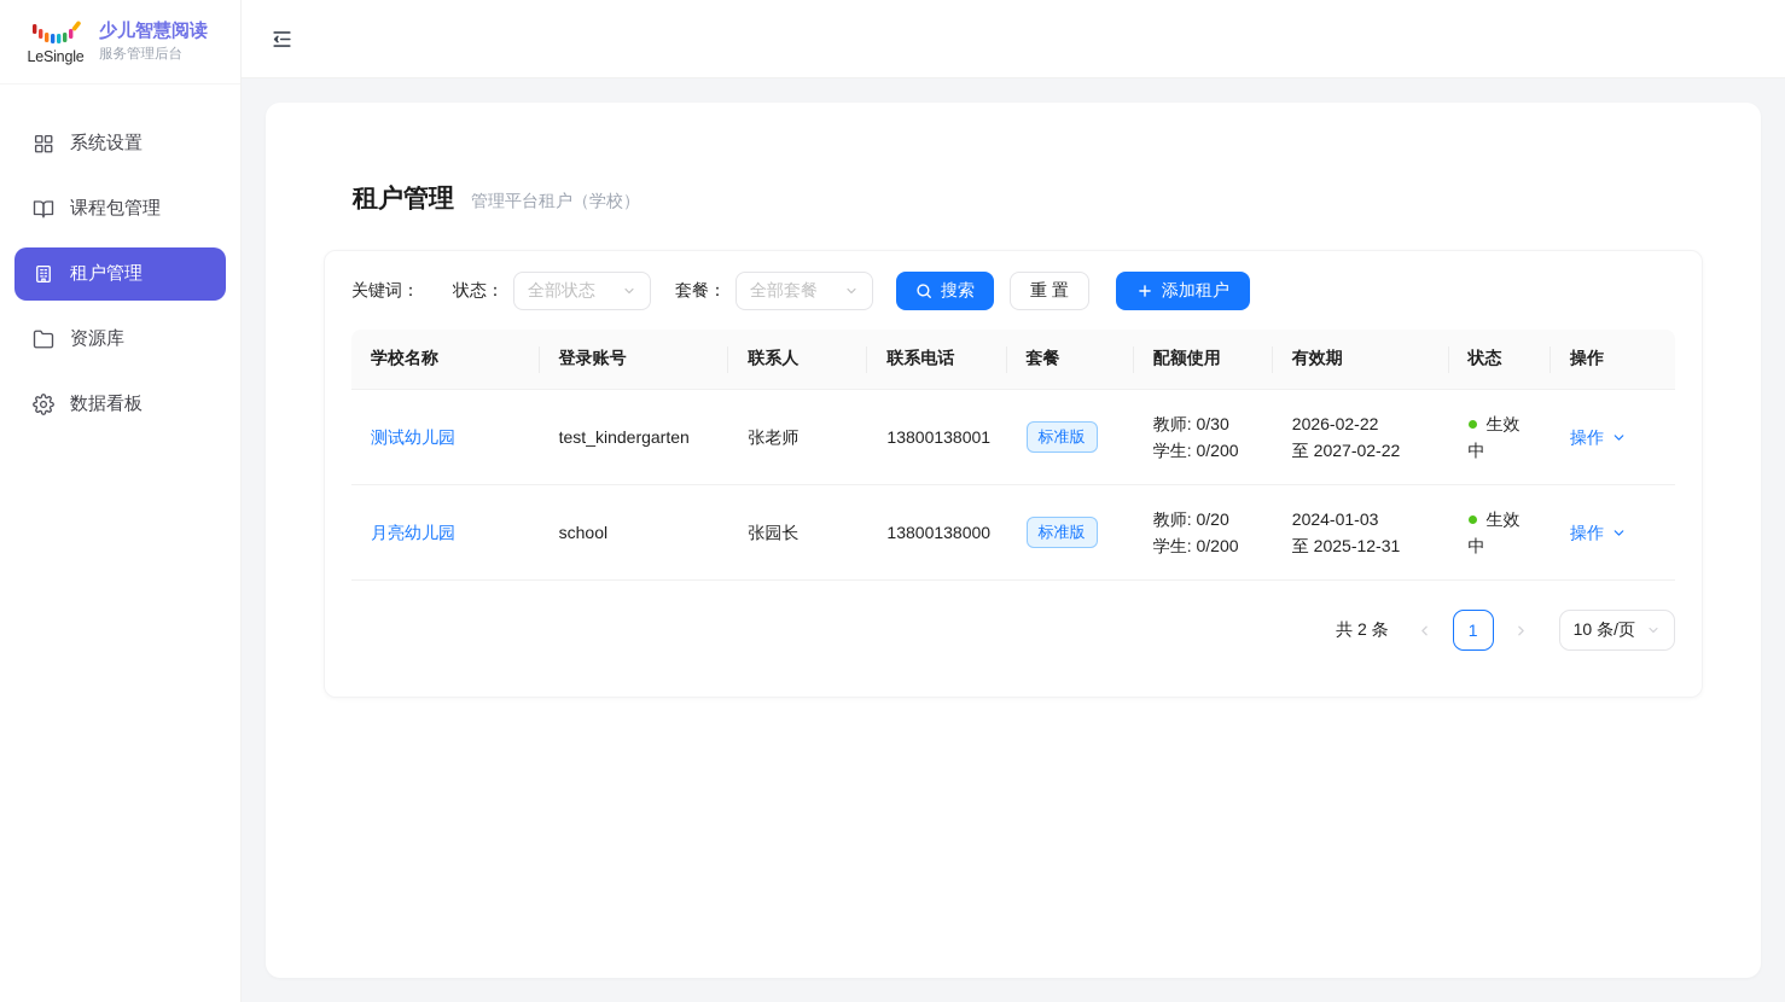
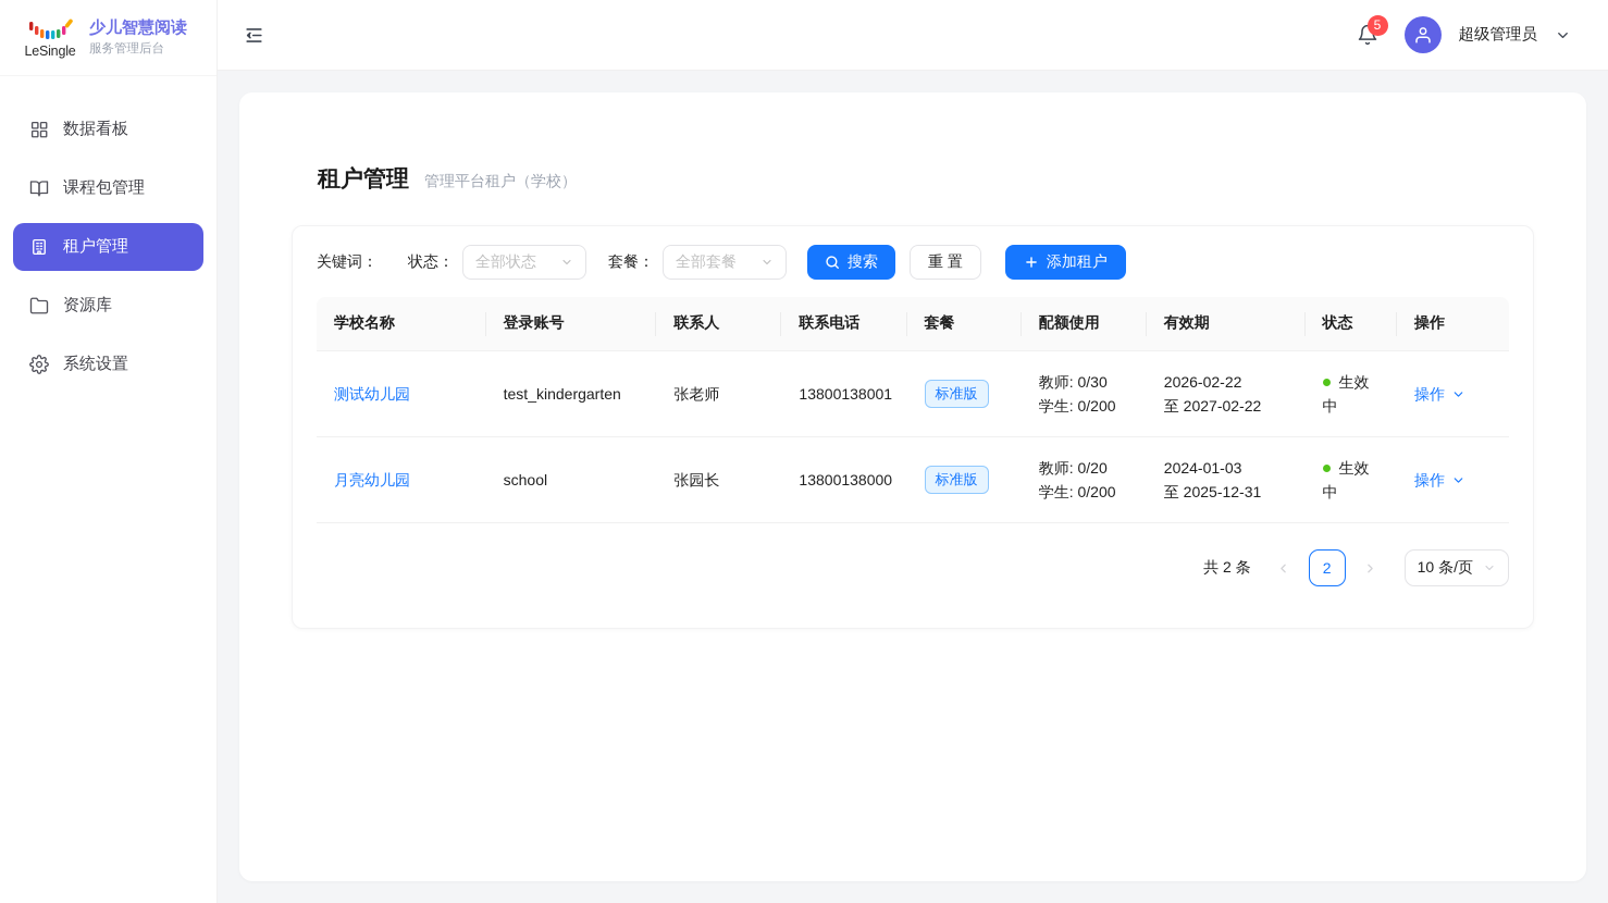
  LeSingle
  少儿智慧阅读
  服务管理后台
- 系统设置
+ 数据看板
  课程包管理
  租户管理
  资源库
- 数据看板
+ 系统设置
+ 5
+ 超级管理员
  租户管理
  管理平台租户（学校）
  关键词：
  状态：
  全部状态
  套餐：
  全部套餐
  搜索
  重 置
  添加租户
  学校名称	登录账号	联系人	联系电话	套餐	配额使用	有效期	状态	操作
  测试幼儿园	test_kindergarten	张老师	13800138001	标准版	教师: 0/30 学生: 0/200	2026-02-22 至 2027-02-22	生效中	操作
  月亮幼儿园	school	张园长	13800138000	标准版	教师: 0/20 学生: 0/200	2024-01-03 至 2025-12-31	生效中	操作
  共 2 条
- 1
+ 2
  10 条/页
